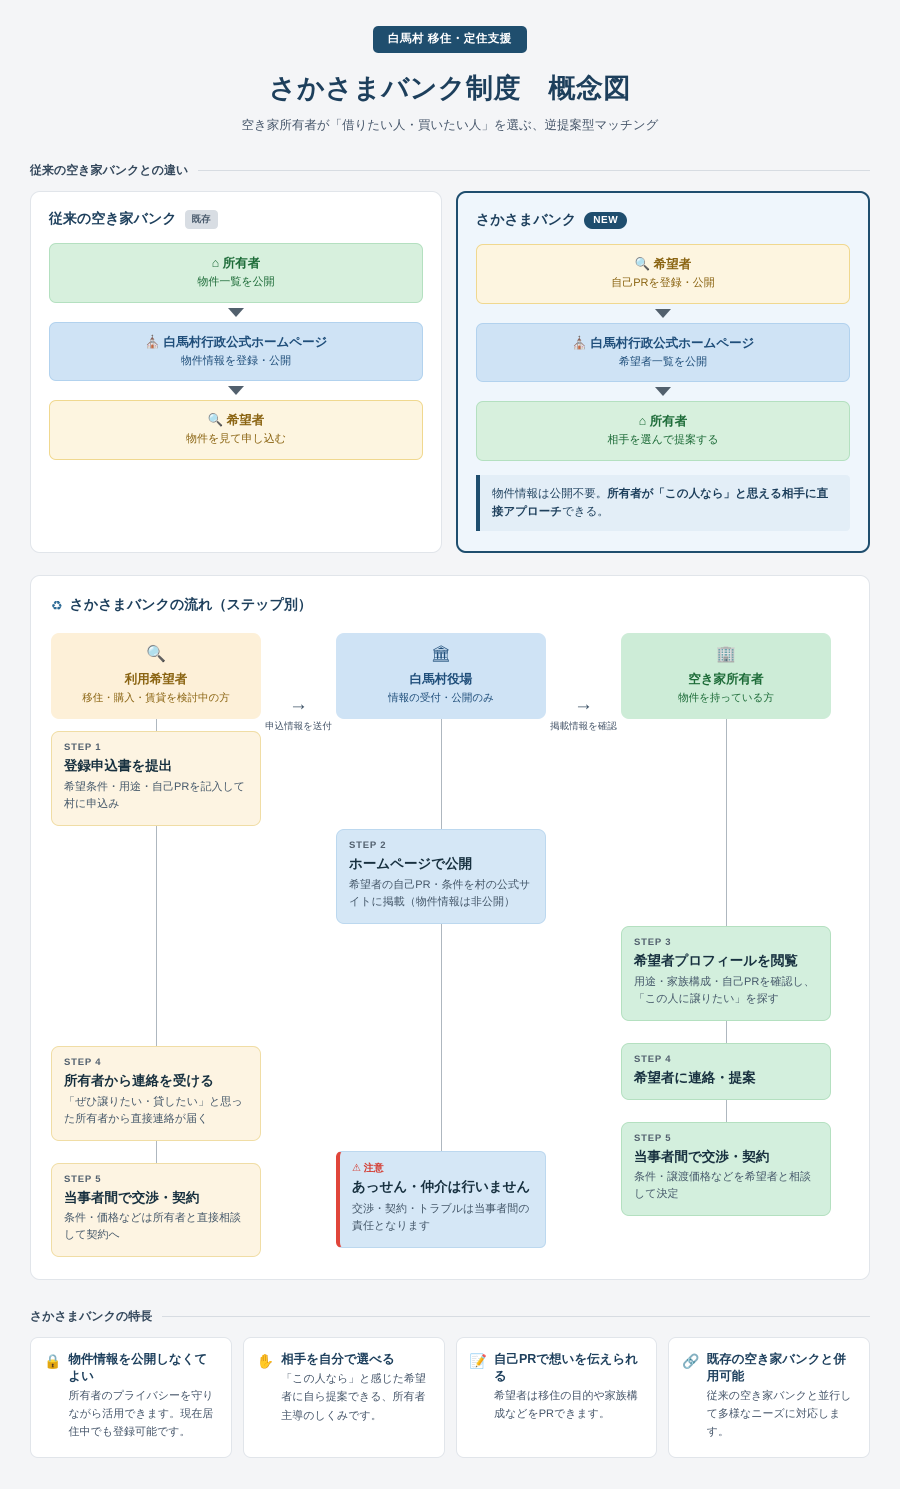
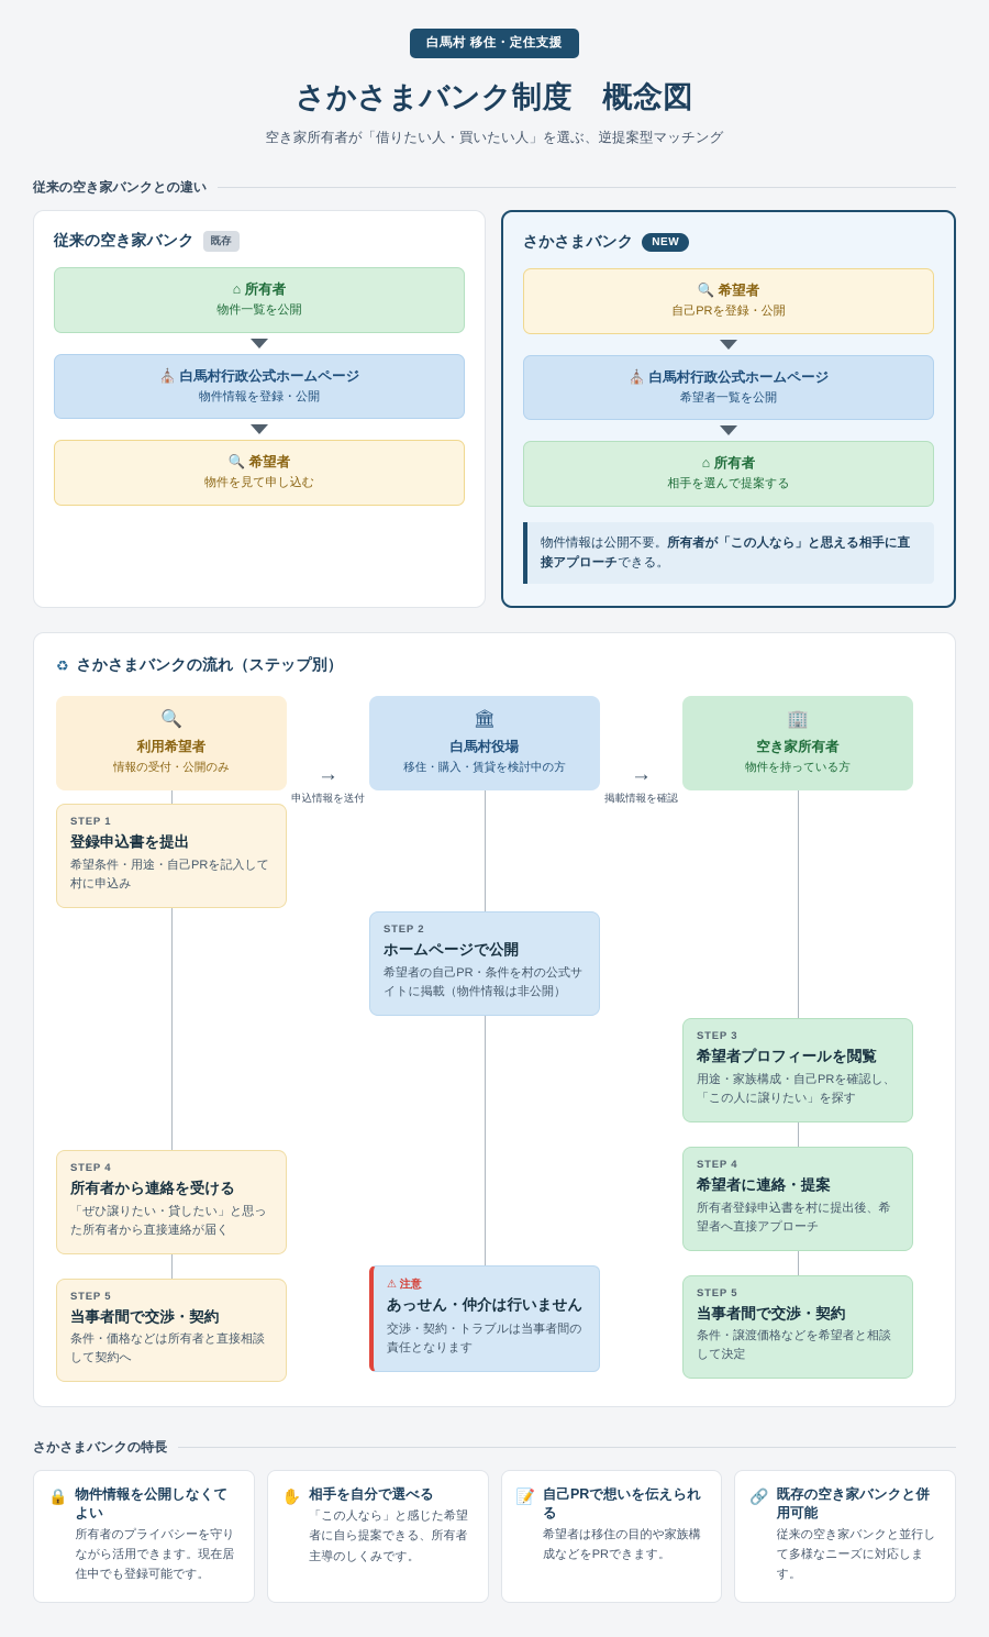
  白馬村 移住・定住支援
  さかさまバンク制度 概念図
  空き家所有者が「借りたい人・買いたい人」を選ぶ、逆提案型マッチング
  従来の空き家バンクとの違い
  従来の空き家バンク
  既存
  ⌂ 所有者
  物件一覧を公開
  ⛪ 白馬村行政公式ホームページ
  物件情報を登録・公開
  🔍 希望者
  物件を見て申し込む
  さかさまバンク
  NEW
  🔍 希望者
  自己PRを登録・公開
  ⛪ 白馬村行政公式ホームページ
  希望者一覧を公開
  ⌂ 所有者
  相手を選んで提案する
  物件情報は公開不要。所有者が「この人なら」と思える相手に直接アプローチできる。
  ♻
  さかさまバンクの流れ（ステップ別）
  🔍
  利用希望者
- 移住・購入・賃貸を検討中の方
+ 情報の受付・公開のみ
  STEP 1
  登録申込書を提出
  希望条件・用途・自己PRを記入して村に申込み
  STEP 4
  所有者から連絡を受ける
  「ぜひ譲りたい・貸したい」と思った所有者から直接連絡が届く
  STEP 5
  当事者間で交渉・契約
  条件・価格などは所有者と直接相談して契約へ
  →
  申込情報を送付
  🏛
  白馬村役場
- 情報の受付・公開のみ
+ 移住・購入・賃貸を検討中の方
  STEP 2
  ホームページで公開
  希望者の自己PR・条件を村の公式サイトに掲載（物件情報は非公開）
  ⚠ 注意
  あっせん・仲介は行いません
  交渉・契約・トラブルは当事者間の責任となります
  →
  掲載情報を確認
  🏢
  空き家所有者
  物件を持っている方
  STEP 3
  希望者プロフィールを閲覧
  用途・家族構成・自己PRを確認し、「この人に譲りたい」を探す
  STEP 4
  希望者に連絡・提案
+ 所有者登録申込書を村に提出後、希望者へ直接アプローチ
  STEP 5
  当事者間で交渉・契約
  条件・譲渡価格などを希望者と相談して決定
  さかさまバンクの特長
  🔒
  物件情報を公開しなくてよい
  所有者のプライバシーを守りながら活用できます。現在居住中でも登録可能です。
  ✋
  相手を自分で選べる
  「この人なら」と感じた希望者に自ら提案できる、所有者主導のしくみです。
  📝
  自己PRで想いを伝えられる
  希望者は移住の目的や家族構成などをPRできます。
  🔗
  既存の空き家バンクと併用可能
  従来の空き家バンクと並行して多様なニーズに対応します。
